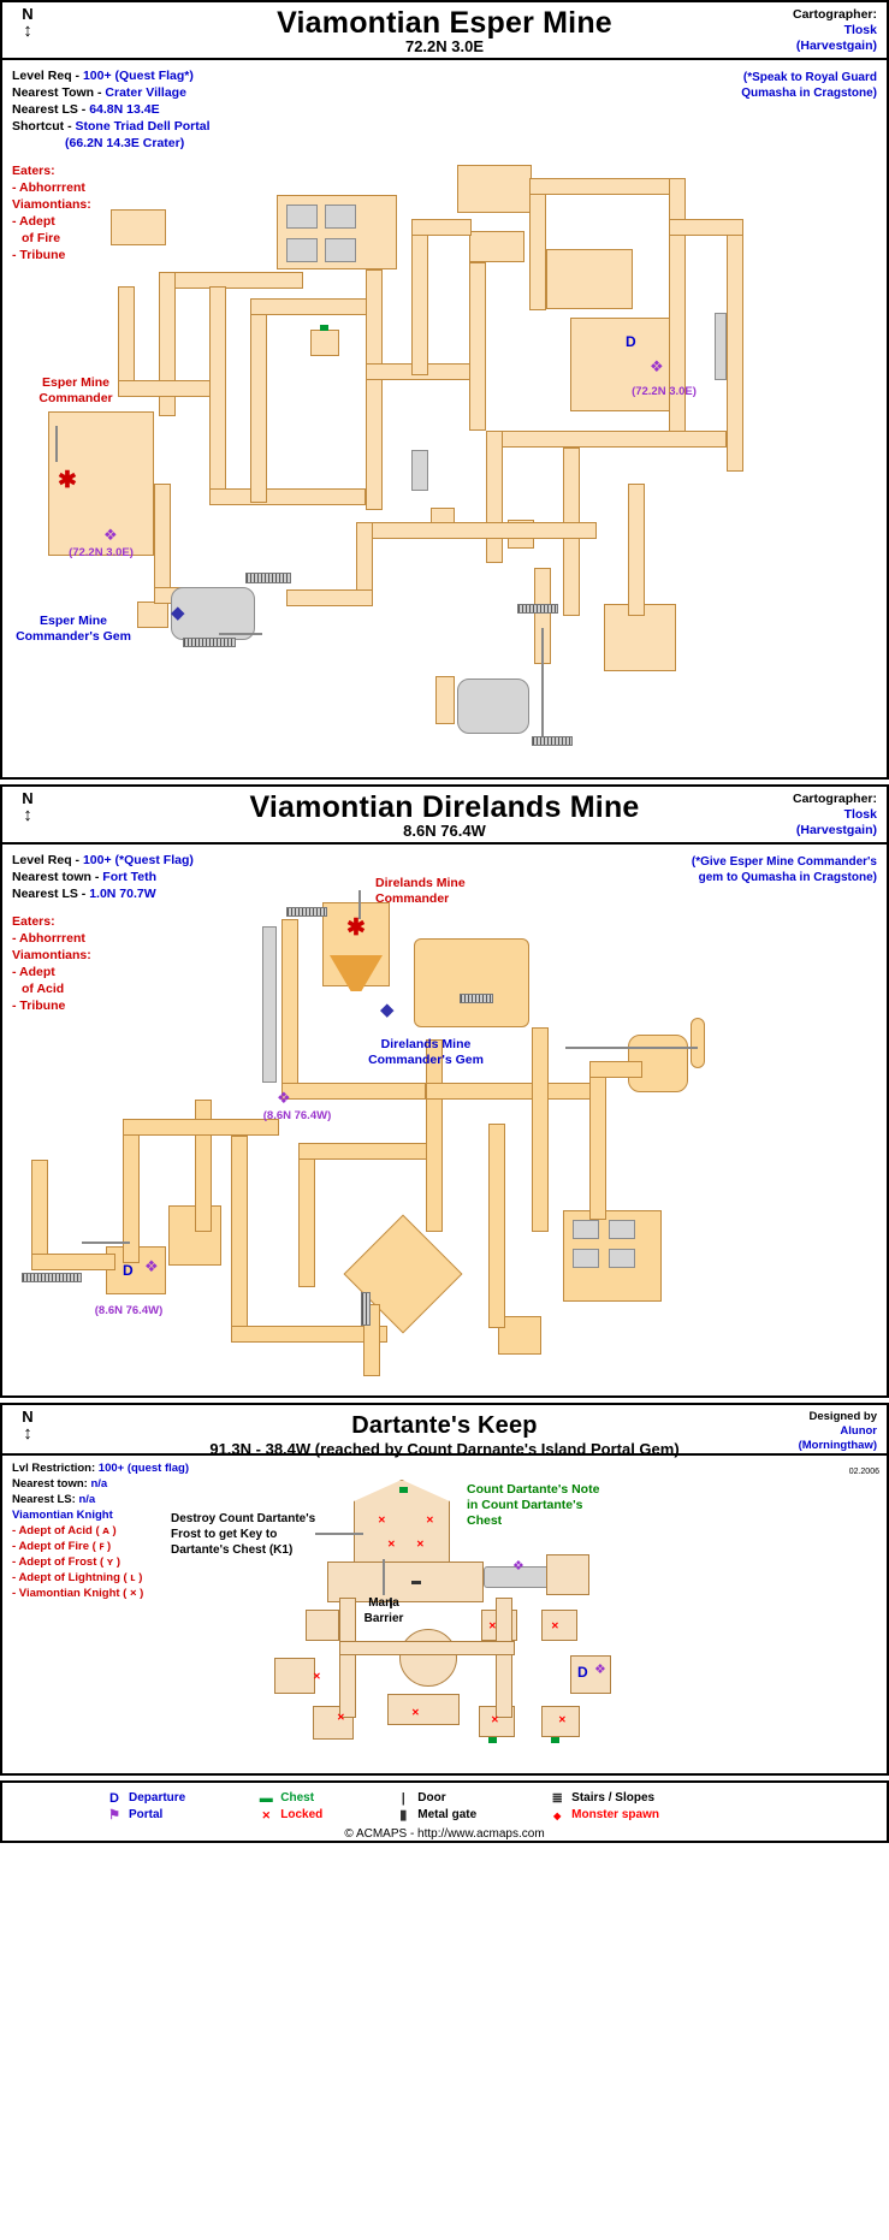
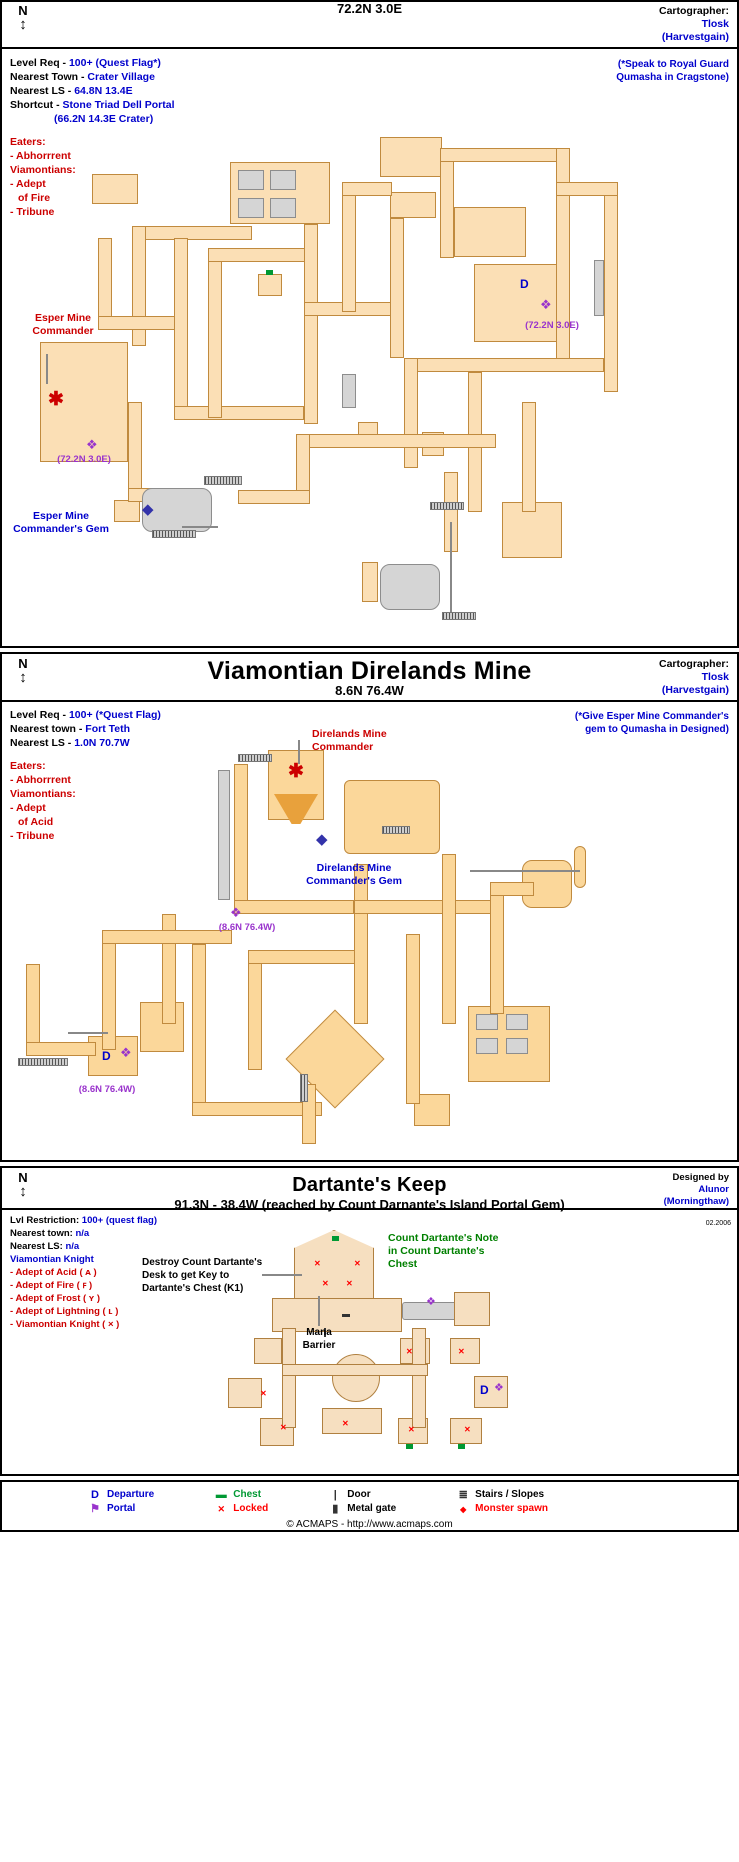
  N
  ↕
- Viamontian Esper Mine
  72.2N 3.0E
  Cartographer:
  Tlosk
  (Harvestgain)
  Level Req - 100+ (Quest Flag*)
  Nearest Town - Crater Village
  Nearest LS - 64.8N 13.4E
  Shortcut - Stone Triad Dell Portal
  (66.2N 14.3E Crater)
  Eaters:
  - Abhorrrent
  Viamontians:
  - Adept
  of Fire
  - Tribune
  (*Speak to Royal Guard
  Qumasha in Cragstone)
  ✱
  ❖
  D
  ❖
  ◆
  Esper Mine
  Commander
  Esper Mine
  Commander's Gem
  (72.2N 3.0E)
  (72.2N 3.0E)
  N
  ↕
  Viamontian Direlands Mine
  8.6N 76.4W
  Cartographer:
  Tlosk
  (Harvestgain)
  Level Req - 100+ (*Quest Flag)
  Nearest town - Fort Teth
  Nearest LS - 1.0N 70.7W
  Eaters:
  - Abhorrrent
  Viamontians:
  - Adept
  of Acid
  - Tribune
  (*Give Esper Mine Commander's
- gem to Qumasha in Cragstone)
+ gem to Qumasha in Designed)
  ✱
  ❖
  ◆
  D
  ❖
  Direlands Mine
  Commander
  Direlands Mine
  Commander's Gem
  (8.6N 76.4W)
  (8.6N 76.4W)
  N
  ↕
  Dartante's Keep
  91.3N - 38.4W (reached by Count Darnante's Island Portal Gem)
  Designed by
  Alunor
  (Morningthaw)
  Lvl Restriction: 100+ (quest flag)
  Nearest town: n/a
  Nearest LS: n/a
  Viamontian Knight
  - Adept of Acid ( ᴀ )
  - Adept of Fire ( ꜰ )
  - Adept of Frost ( ʏ )
  - Adept of Lightning ( ʟ )
  - Viamontian Knight ( × )
  ❖
  D
  ❖
  ✕
  ✕
  ✕
  ✕
  ✕
  ✕
  ✕
  ✕
  ✕
  ✕
  ✕
  Destroy Count Dartante's
- Frost to get Key to
+ Desk to get Key to
  Dartante's Chest (K1)
  Count Dartante's Note
  in Count Dartante's
  Chest
  Mana
  Barrier
  D
  Departure
  ⚑
  Portal
  ▬
  Chest
  ✕
  Locked
  |
  Door
  ▮
  Metal gate
  ≣
  Stairs / Slopes
  ◆
  Monster spawn
  © ACMAPS - http://www.acmaps.com
